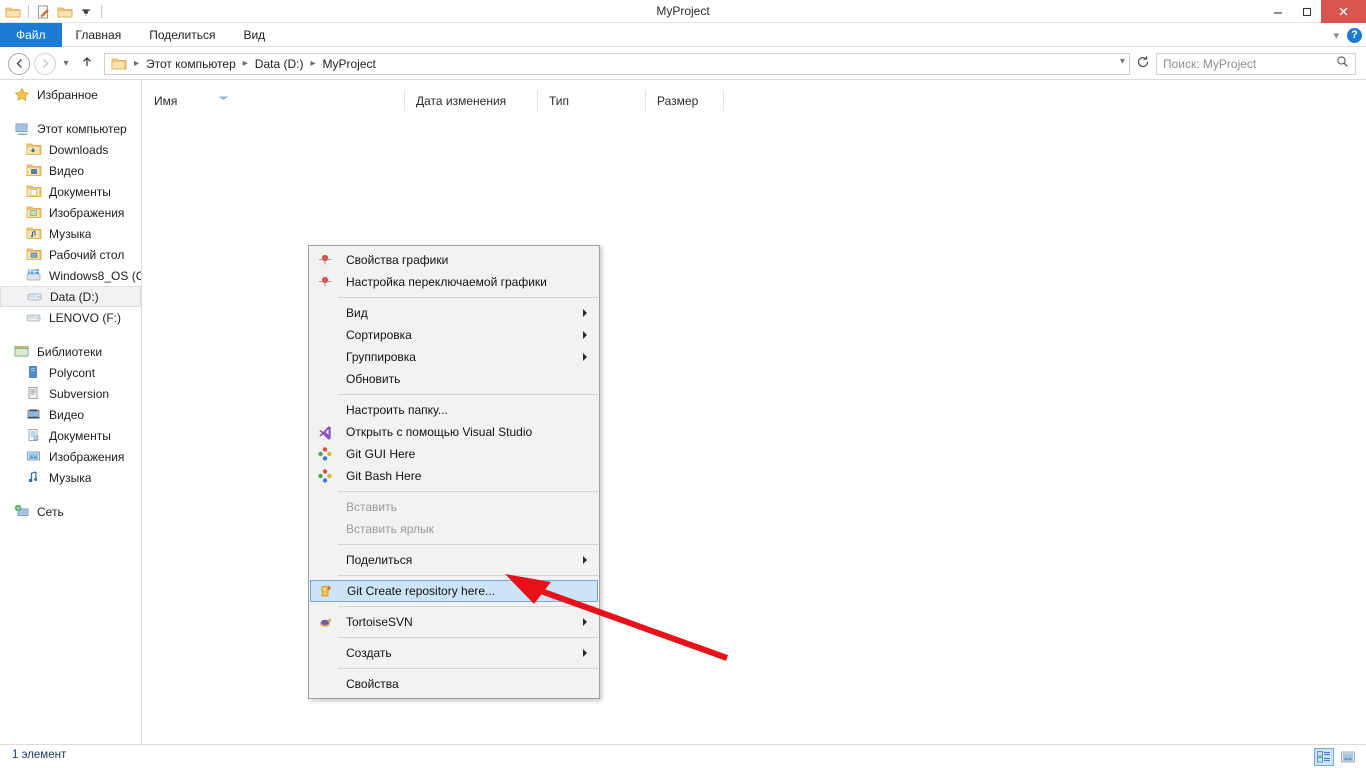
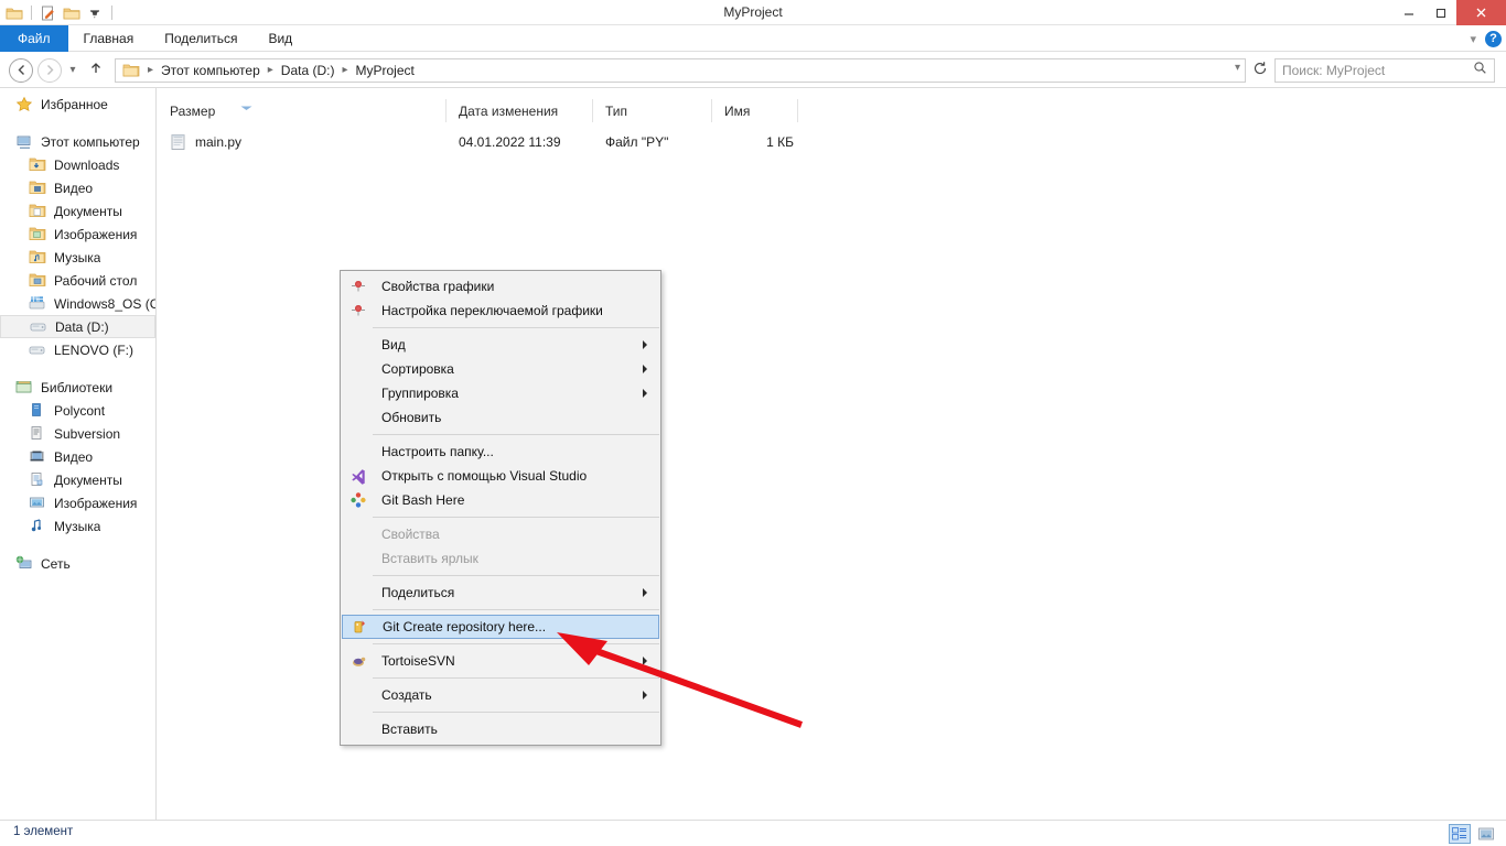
  MyProject
  Файл
  Главная
  Поделиться
  Вид
  ▾
  ?
  ▾
  ▸
  Этот компьютер
  ▸
  Data (D:)
  ▸
  MyProject
  ▾
  Поиск: MyProject
  Избранное
  Этот компьютер
  Downloads
  Видео
  Документы
  Изображения
  Музыка
  Рабочий стол
  Windows8_OS (C
  Data (D:)
  LENOVO (F:)
  Библиотеки
  Polycont
  Subversion
  Видео
  Документы
  Изображения
  Музыка
  Сеть
- Имя
+ Размер
  Дата изменения
  Тип
- Размер
+ Имя
+ main.py
+ 04.01.2022 11:39
+ Файл "PY"
+ 1 КБ
  Свойства графики
  Настройка переключаемой графики
  Вид
  Сортировка
  Группировка
  Обновить
  Настроить папку...
  Открыть с помощью Visual Studio
- Git GUI Here
  Git Bash Here
- Вставить
+ Свойства
  Вставить ярлык
  Поделиться
  Git Create repository here...
  TortoiseSVN
  Создать
- Свойства
+ Вставить
  1 элемент
